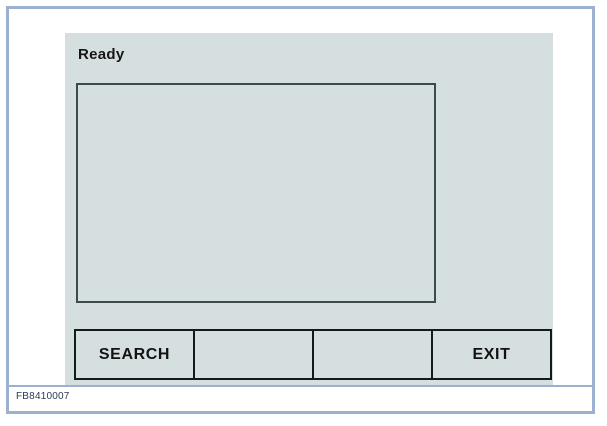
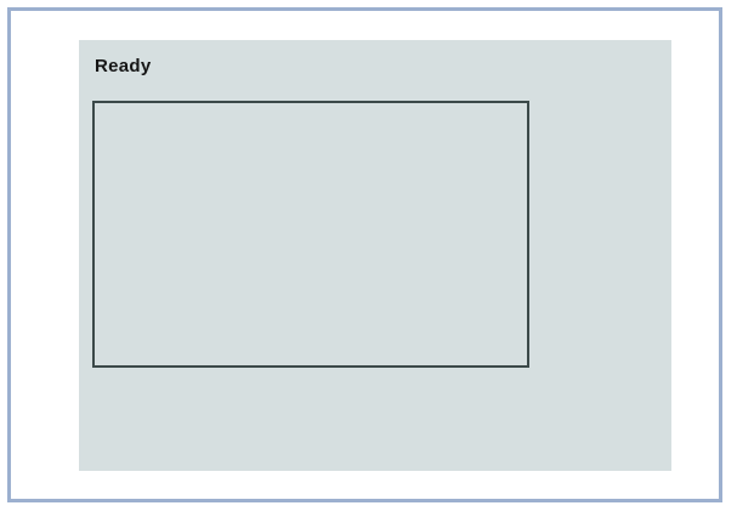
  Ready
- SEARCH
- EXIT
- FB8410007
